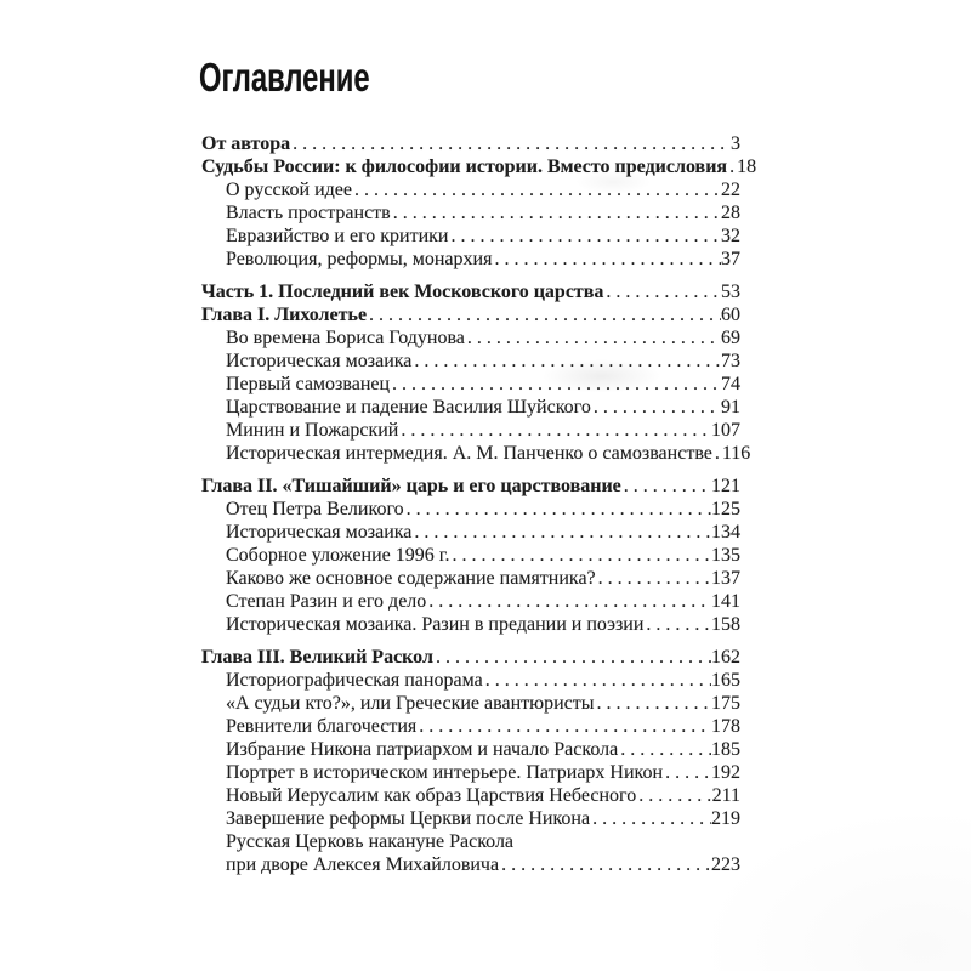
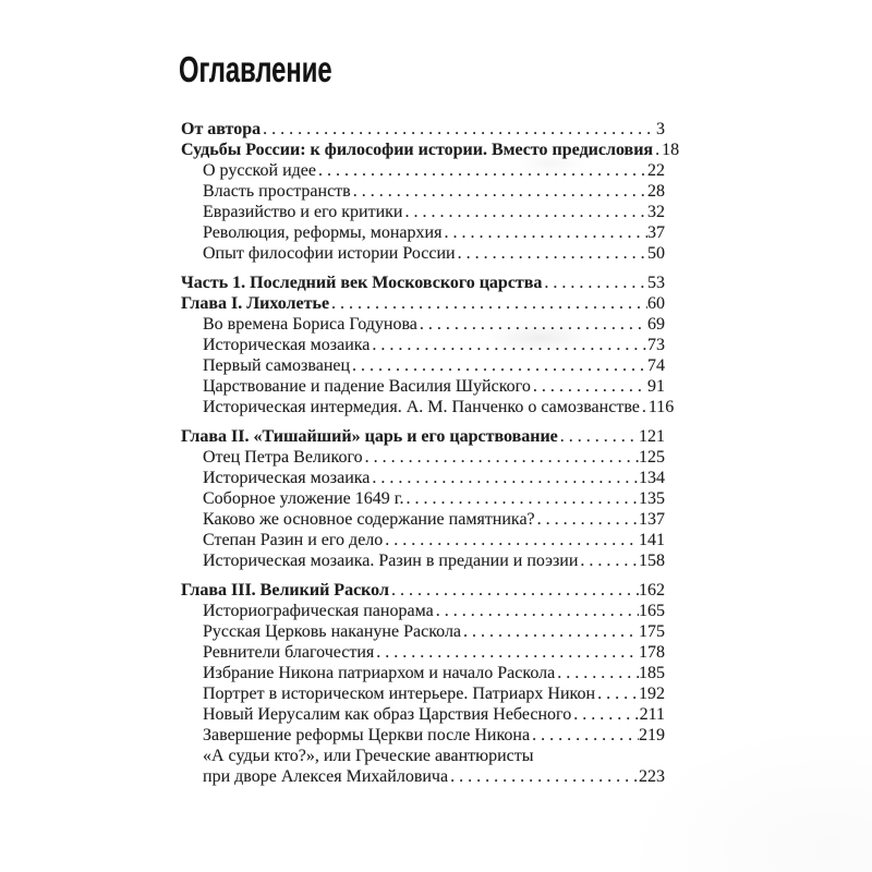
  Оглавление
  От автора
  3
  Судьбы России: к философии истории. Вместо предисловия
  18
  О русской идее
  22
  Власть пространств
  28
  Евразийство и его критики
  32
  Революция, реформы, монархия
  37
+ Опыт философии истории России
+ 50
  Часть 1. Последний век Московского царства
  53
  Глава I. Лихолетье
  60
  Во времена Бориса Годунова
  69
  Историческая мозаика
  73
  Первый самозванец
  74
  Царствование и падение Василия Шуйского
  91
- Минин и Пожарский
- 107
  Историческая интермедия. А. М. Панченко о самозванстве
  116
  Глава II. «Тишайший» царь и его царствование
  121
  Отец Петра Великого
  125
  Историческая мозаика
  134
- Соборное уложение 1996 г.
+ Соборное уложение 1649 г.
  135
  Каково же основное содержание памятника?
  137
  Степан Разин и его дело
  141
  Историческая мозаика. Разин в предании и поэзии
  158
  Глава III. Великий Раскол
  162
  Историографическая панорама
  165
- «А судьи кто?», или Греческие авантюристы
+ Русская Церковь накануне Раскола
  175
  Ревнители благочестия
  178
  Избрание Никона патриархом и начало Раскола
  185
  Портрет в историческом интерьере. Патриарх Никон
  192
  Новый Иерусалим как образ Царствия Небесного
  211
  Завершение реформы Церкви после Никона
  219
- Русская Церковь накануне Раскола
+ «А судьи кто?», или Греческие авантюристы
  при дворе Алексея Михайловича
  223
